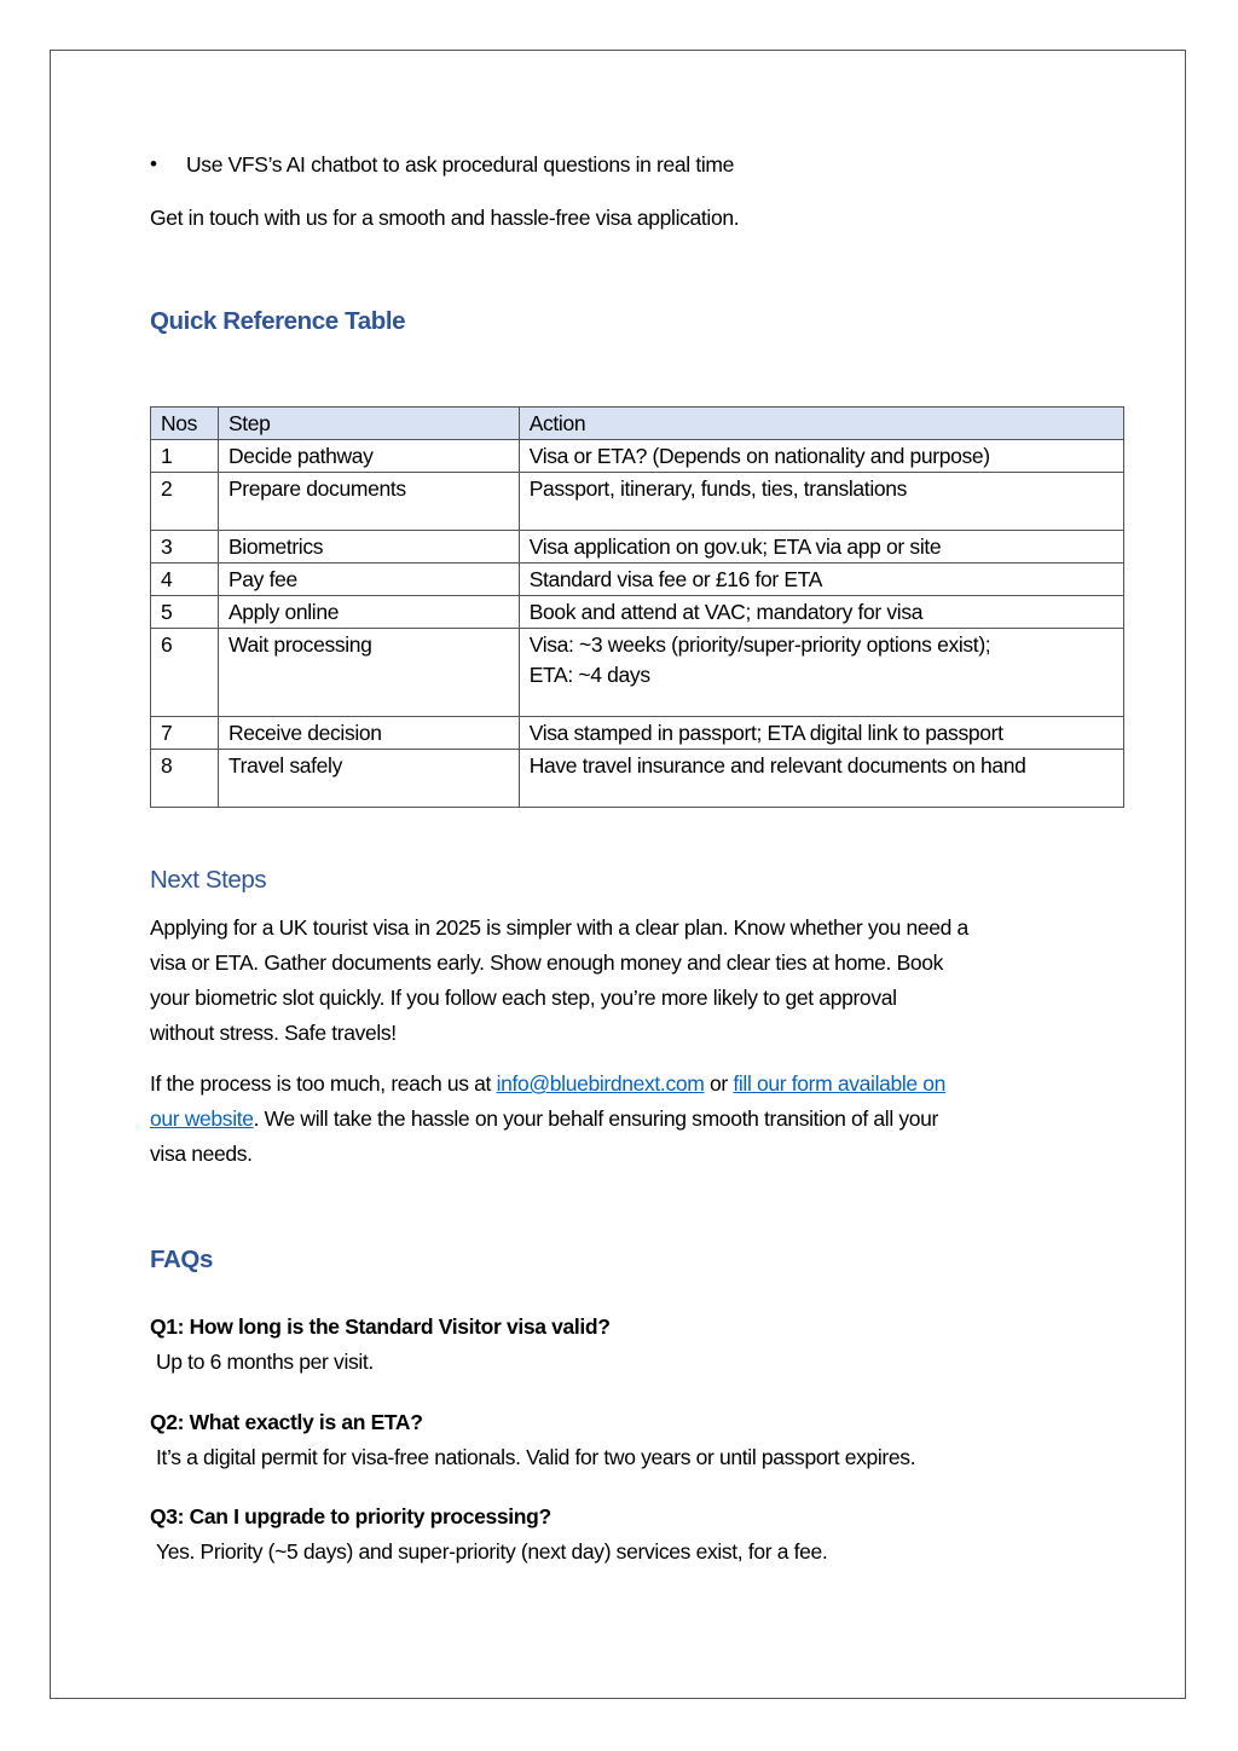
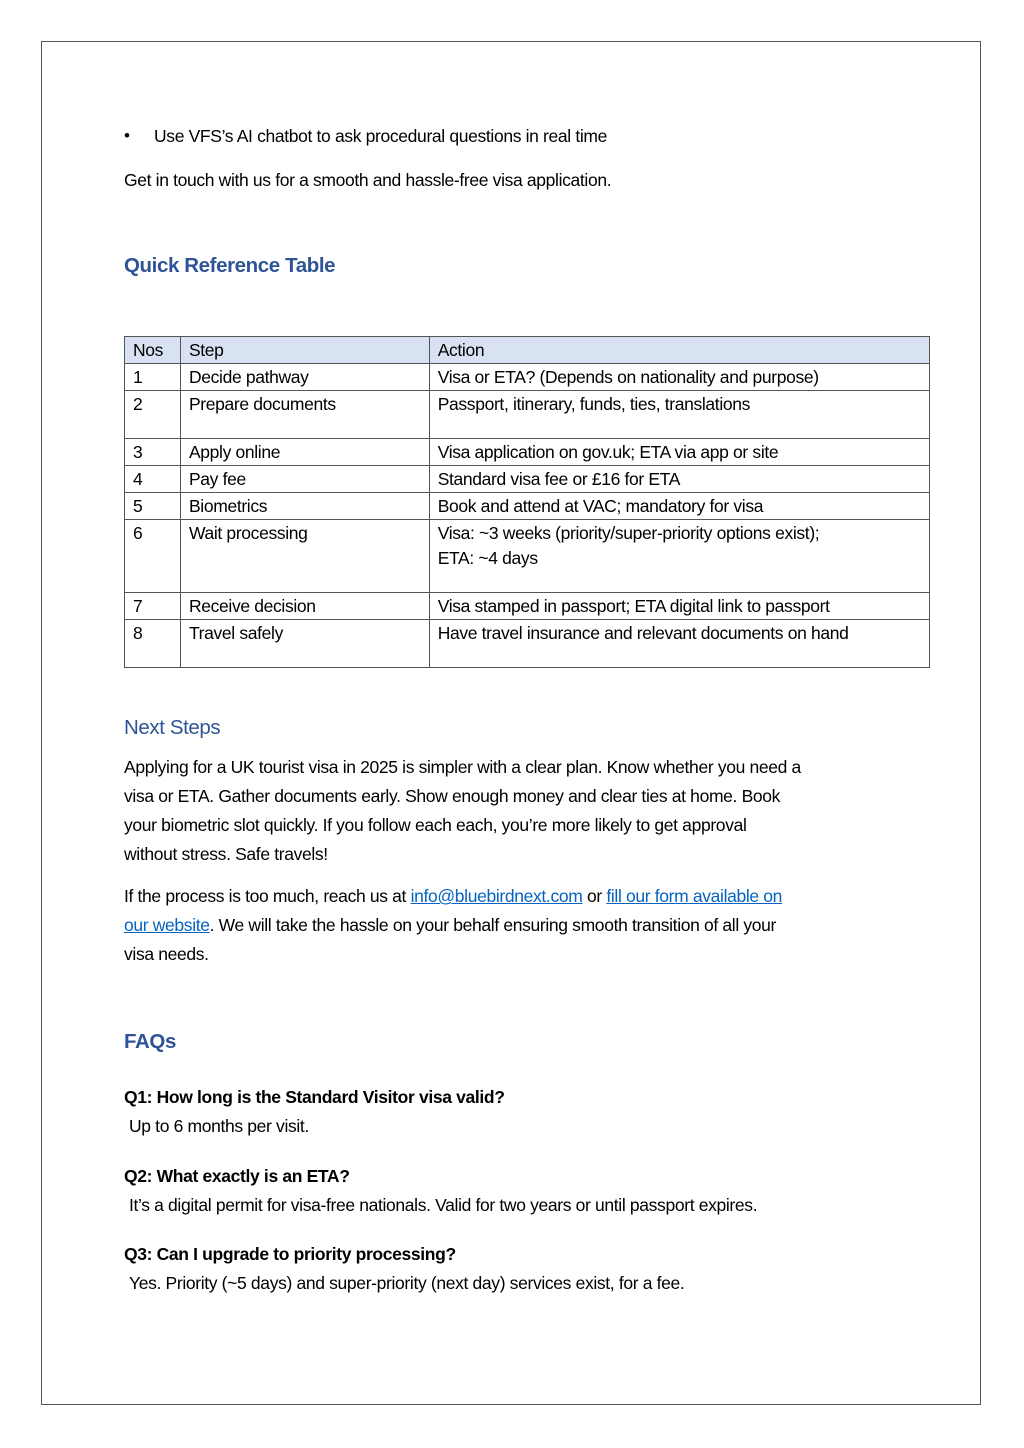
  •
  Use VFS’s AI chatbot to ask procedural questions in real time
  Get in touch with us for a smooth and hassle-free visa application.
  Quick Reference Table
  Nos	Step	Action
  1	Decide pathway	Visa or ETA? (Depends on nationality and purpose)
  2	Prepare documents	Passport, itinerary, funds, ties, translations
- 3	Biometrics	Visa application on gov.uk; ETA via app or site
+ 3	Apply online	Visa application on gov.uk; ETA via app or site
  4	Pay fee	Standard visa fee or £16 for ETA
- 5	Apply online	Book and attend at VAC; mandatory for visa
+ 5	Biometrics	Book and attend at VAC; mandatory for visa
  6	Wait processing	Visa: ~3 weeks (priority/super-priority options exist); ETA: ~4 days
  7	Receive decision	Visa stamped in passport; ETA digital link to passport
  8	Travel safely	Have travel insurance and relevant documents on hand
  Next Steps
  Applying for a UK tourist visa in 2025 is simpler with a clear plan. Know whether you need a
  visa or ETA. Gather documents early. Show enough money and clear ties at home. Book
- your biometric slot quickly. If you follow each step, you’re more likely to get approval
+ your biometric slot quickly. If you follow each each, you’re more likely to get approval
  without stress. Safe travels!
  If the process is too much, reach us at info@bluebirdnext.com or fill our form available on
  our website. We will take the hassle on your behalf ensuring smooth transition of all your
  visa needs.
  FAQs
  Q1: How long is the Standard Visitor visa valid?
  Up to 6 months per visit.
  Q2: What exactly is an ETA?
  It’s a digital permit for visa-free nationals. Valid for two years or until passport expires.
  Q3: Can I upgrade to priority processing?
  Yes. Priority (~5 days) and super-priority (next day) services exist, for a fee.
